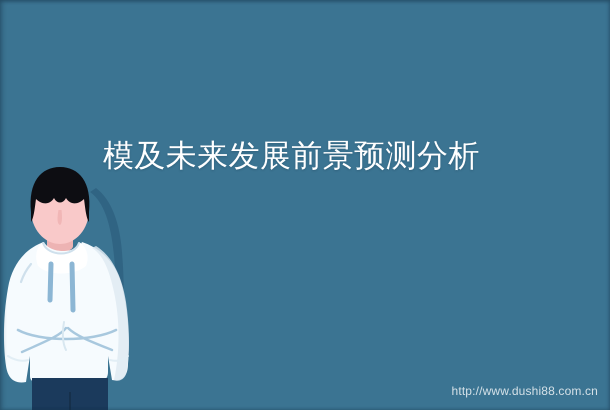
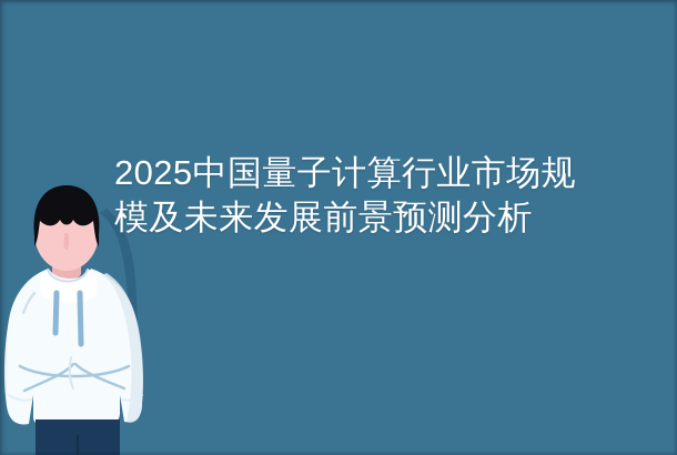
+ 2025中国量子计算行业市场规
  模及未来发展前景预测分析
- http://www.dushi88.com.cn
